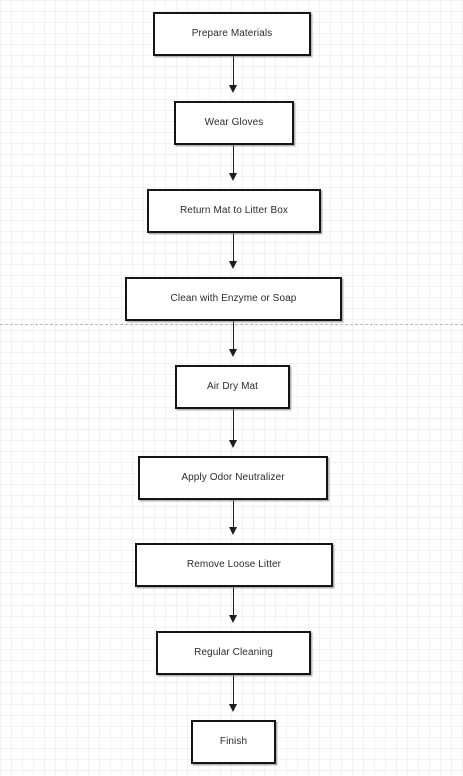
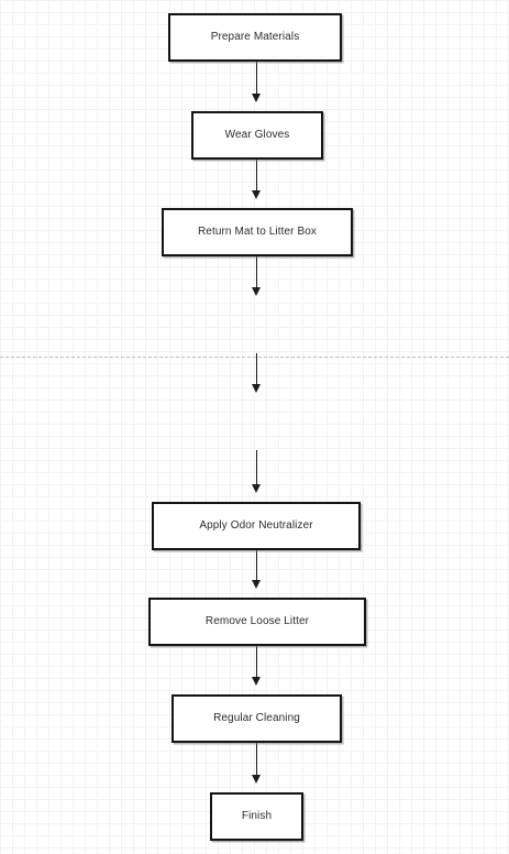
  Prepare Materials
  Wear Gloves
  Return Mat to Litter Box
- Clean with Enzyme or Soap
- Air Dry Mat
  Apply Odor Neutralizer
  Remove Loose Litter
  Regular Cleaning
  Finish
